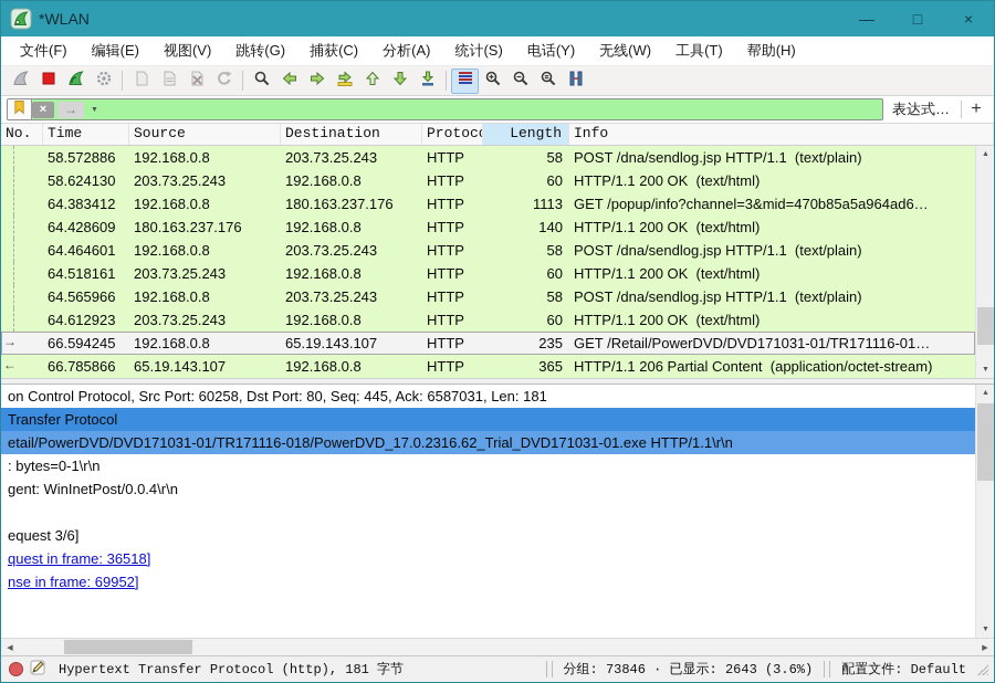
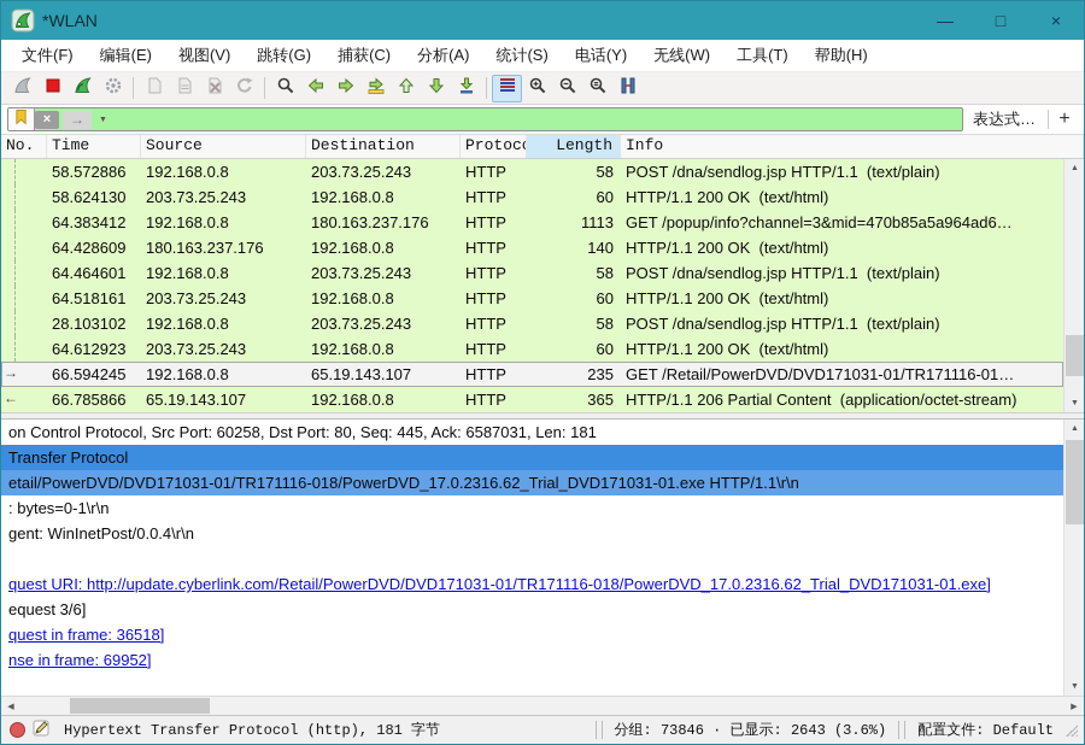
  *WLAN
  —
  □
  ×
  文件(F)
  编辑(E)
  视图(V)
  跳转(G)
  捕获(C)
  分析(A)
  统计(S)
  电话(Y)
  无线(W)
  工具(T)
  帮助(H)
  ×
  →
  表达式…
  +
  No.
  Time
  Source
  Destination
  Protoc
  Length
  Info
  58.572886
  192.168.0.8
  203.73.25.243
  HTTP
  58
  POST /dna/sendlog.jsp HTTP/1.1 (text/plain)
  58.624130
  203.73.25.243
  192.168.0.8
  HTTP
  60
  HTTP/1.1 200 OK (text/html)
  64.383412
  192.168.0.8
  180.163.237.176
  HTTP
  1113
  GET /popup/info?channel=3&mid=470b85a5a964ad6…
  64.428609
  180.163.237.176
  192.168.0.8
  HTTP
  140
  HTTP/1.1 200 OK (text/html)
  64.464601
  192.168.0.8
  203.73.25.243
  HTTP
  58
  POST /dna/sendlog.jsp HTTP/1.1 (text/plain)
  64.518161
  203.73.25.243
  192.168.0.8
  HTTP
  60
  HTTP/1.1 200 OK (text/html)
- 64.565966
+ 28.103102
  192.168.0.8
  203.73.25.243
  HTTP
  58
  POST /dna/sendlog.jsp HTTP/1.1 (text/plain)
  64.612923
  203.73.25.243
  192.168.0.8
  HTTP
  60
  HTTP/1.1 200 OK (text/html)
  →
  66.594245
  192.168.0.8
  65.19.143.107
  HTTP
  235
  GET /Retail/PowerDVD/DVD171031-01/TR171116-01…
  ←
  66.785866
  65.19.143.107
  192.168.0.8
  HTTP
  365
  HTTP/1.1 206 Partial Content (application/octet-stream)
  on Control Protocol, Src Port: 60258, Dst Port: 80, Seq: 445, Ack: 6587031, Len: 181
  Transfer Protocol
  etail/PowerDVD/DVD171031-01/TR171116-018/PowerDVD_17.0.2316.62_Trial_DVD171031-01.exe HTTP/1.1\r\n
  : bytes=0-1\r\n
  gent: WinInetPost/0.0.4\r\n
+ quest URI: http://update.cyberlink.com/Retail/PowerDVD/DVD171031-01/TR171116-018/PowerDVD_17.0.2316.62_Trial_DVD171031-01.exe]
  equest 3/6]
  quest in frame: 36518]
  nse in frame: 69952]
  Hypertext Transfer Protocol (http), 181 字节
  分组: 73846 · 已显示: 2643 (3.6%)
  配置文件: Default
